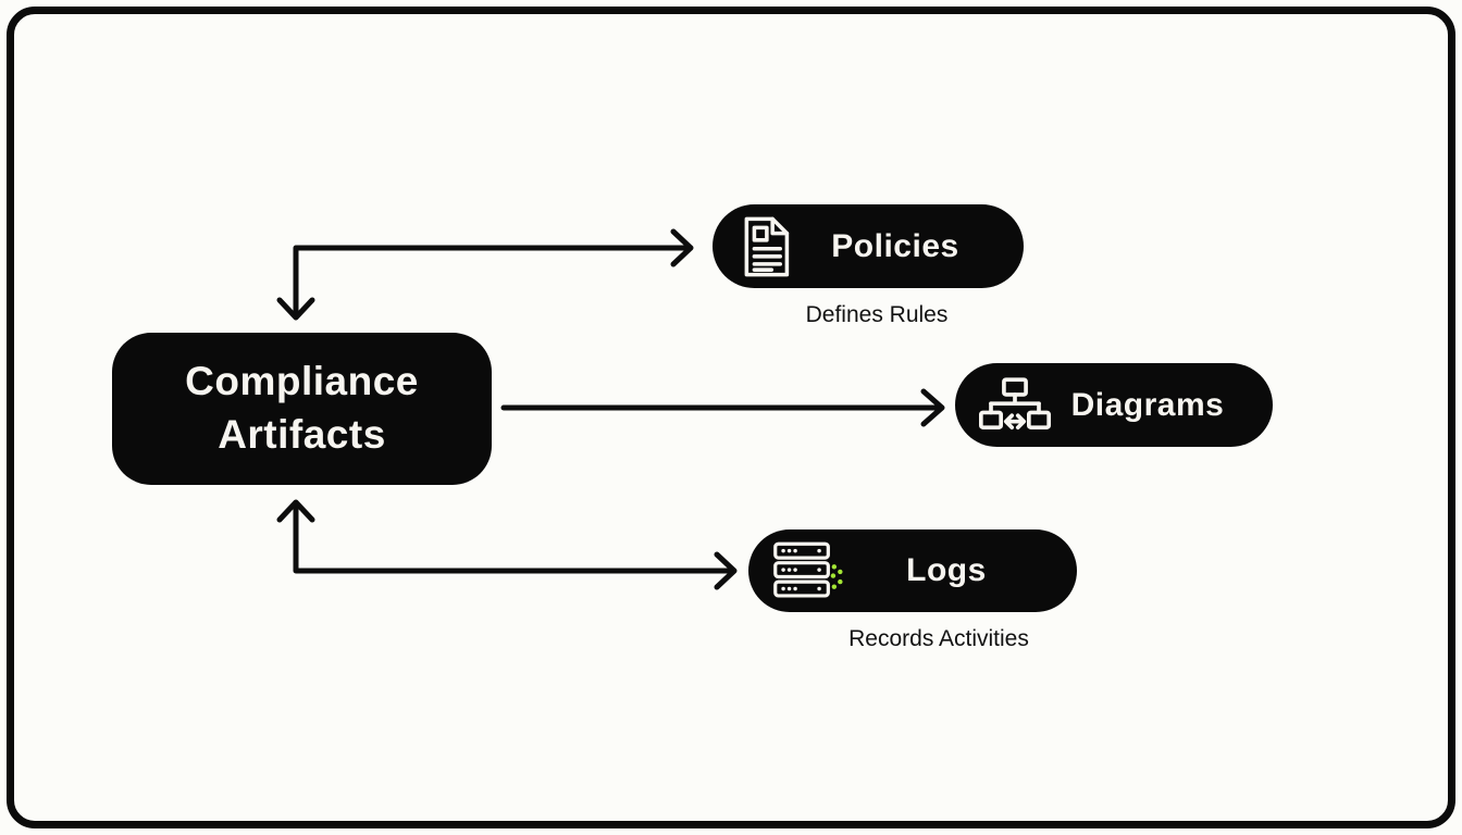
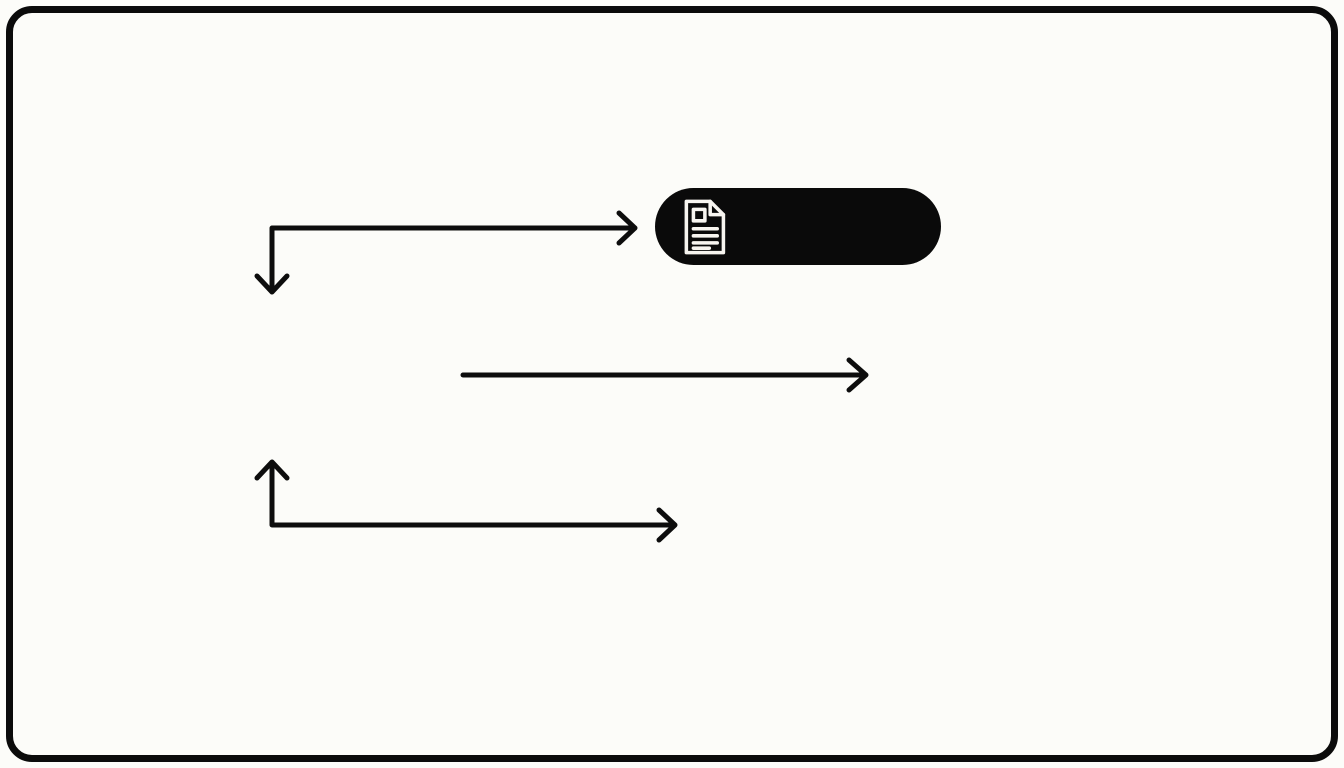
- Compliance Artifacts
- Policies
- Defines Rules
- Diagrams
- Logs
- Records Activities
